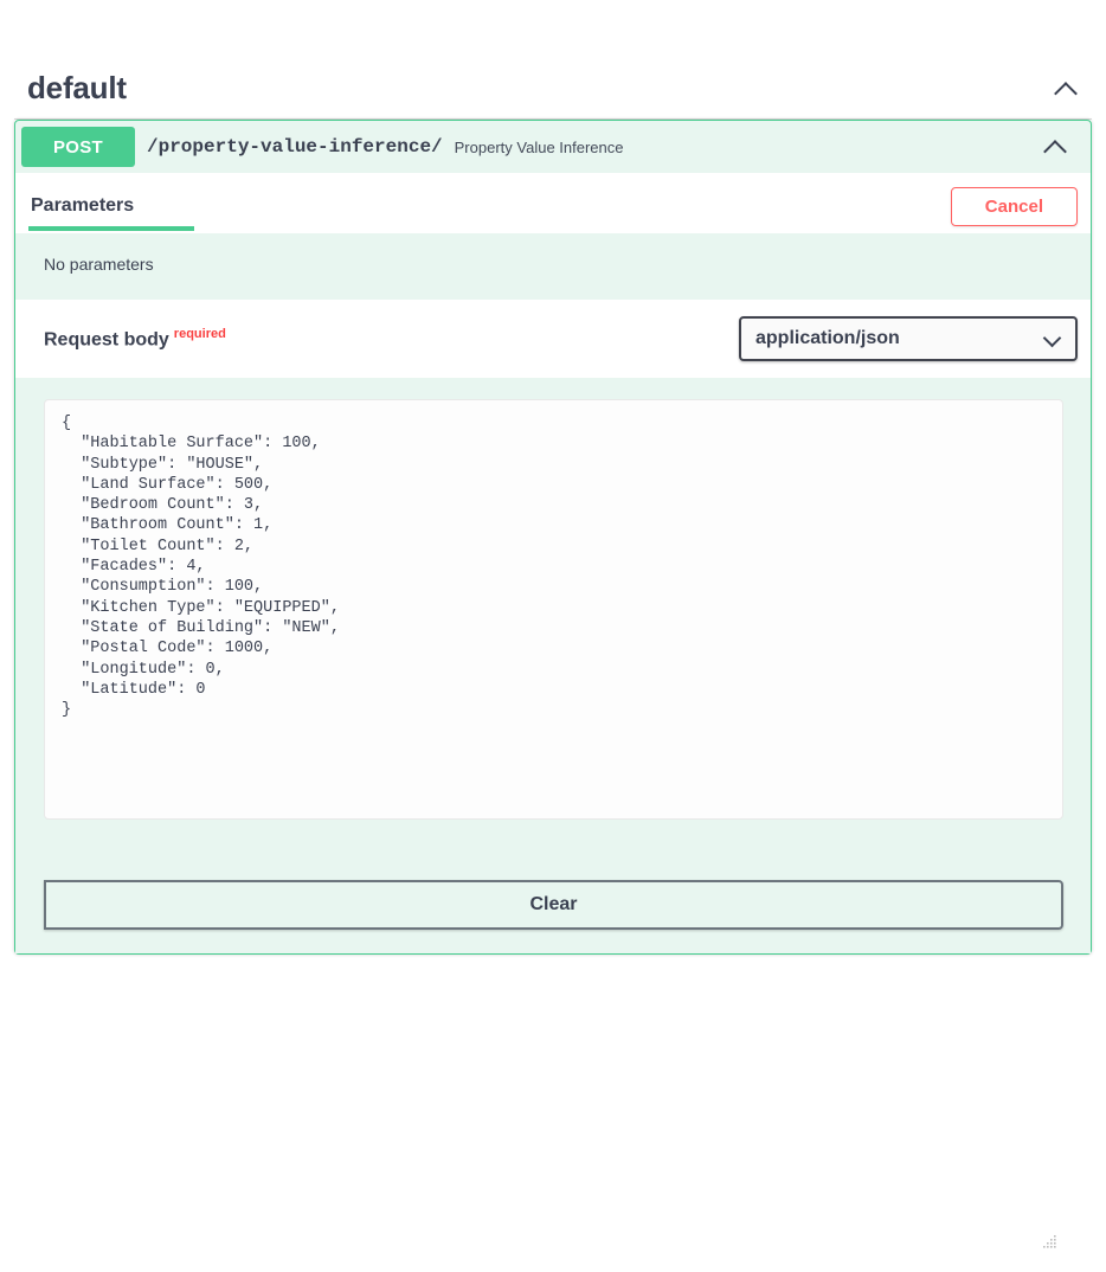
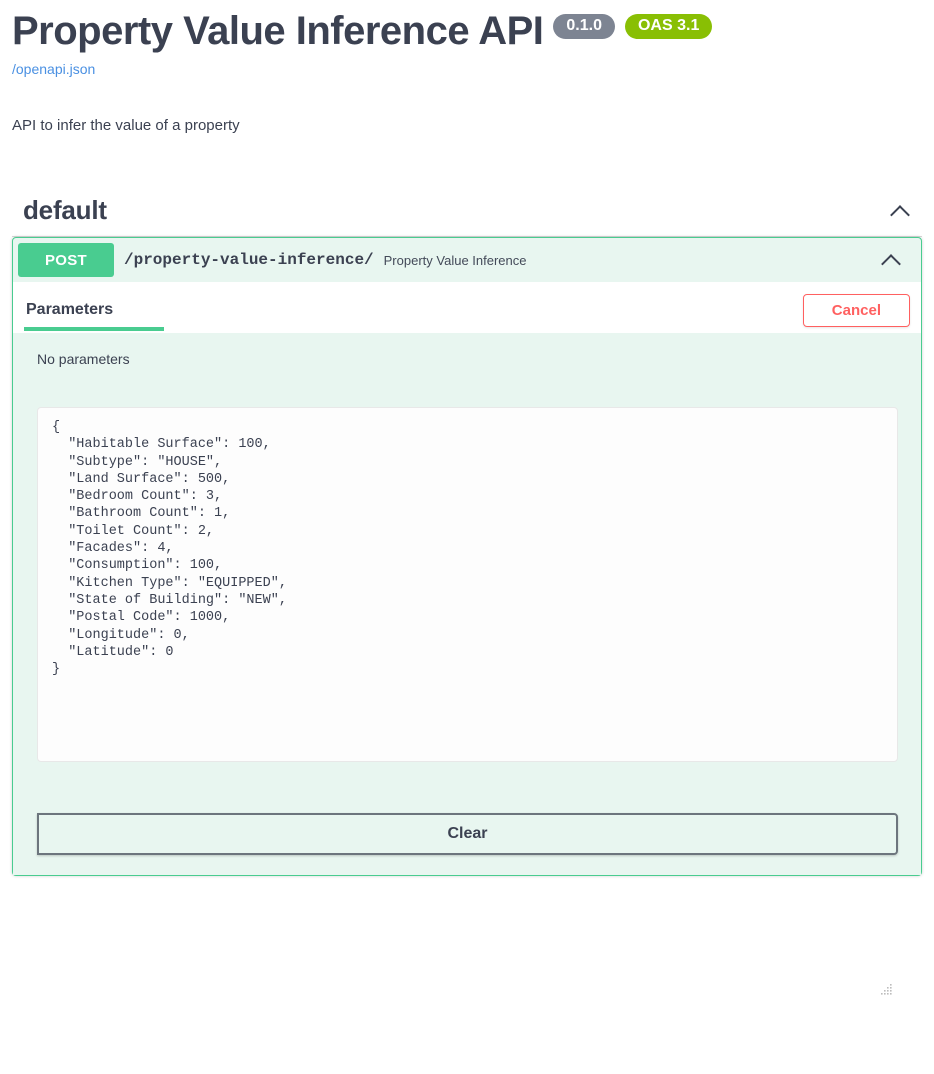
+ Property Value Inference API
+ 0.1.0
+ OAS 3.1
+ /openapi.json
+ API to infer the value of a property
  default
  POST
  /property-value-inference/
  Property Value Inference
  Parameters
  Cancel
  No parameters
- Request body required
- application/json
  {
  "Habitable Surface": 100,
  "Subtype": "HOUSE",
  "Land Surface": 500,
  "Bedroom Count": 3,
  "Bathroom Count": 1,
  "Toilet Count": 2,
  "Facades": 4,
  "Consumption": 100,
  "Kitchen Type": "EQUIPPED",
  "State of Building": "NEW",
  "Postal Code": 1000,
  "Longitude": 0,
  "Latitude": 0
  }
  Clear
